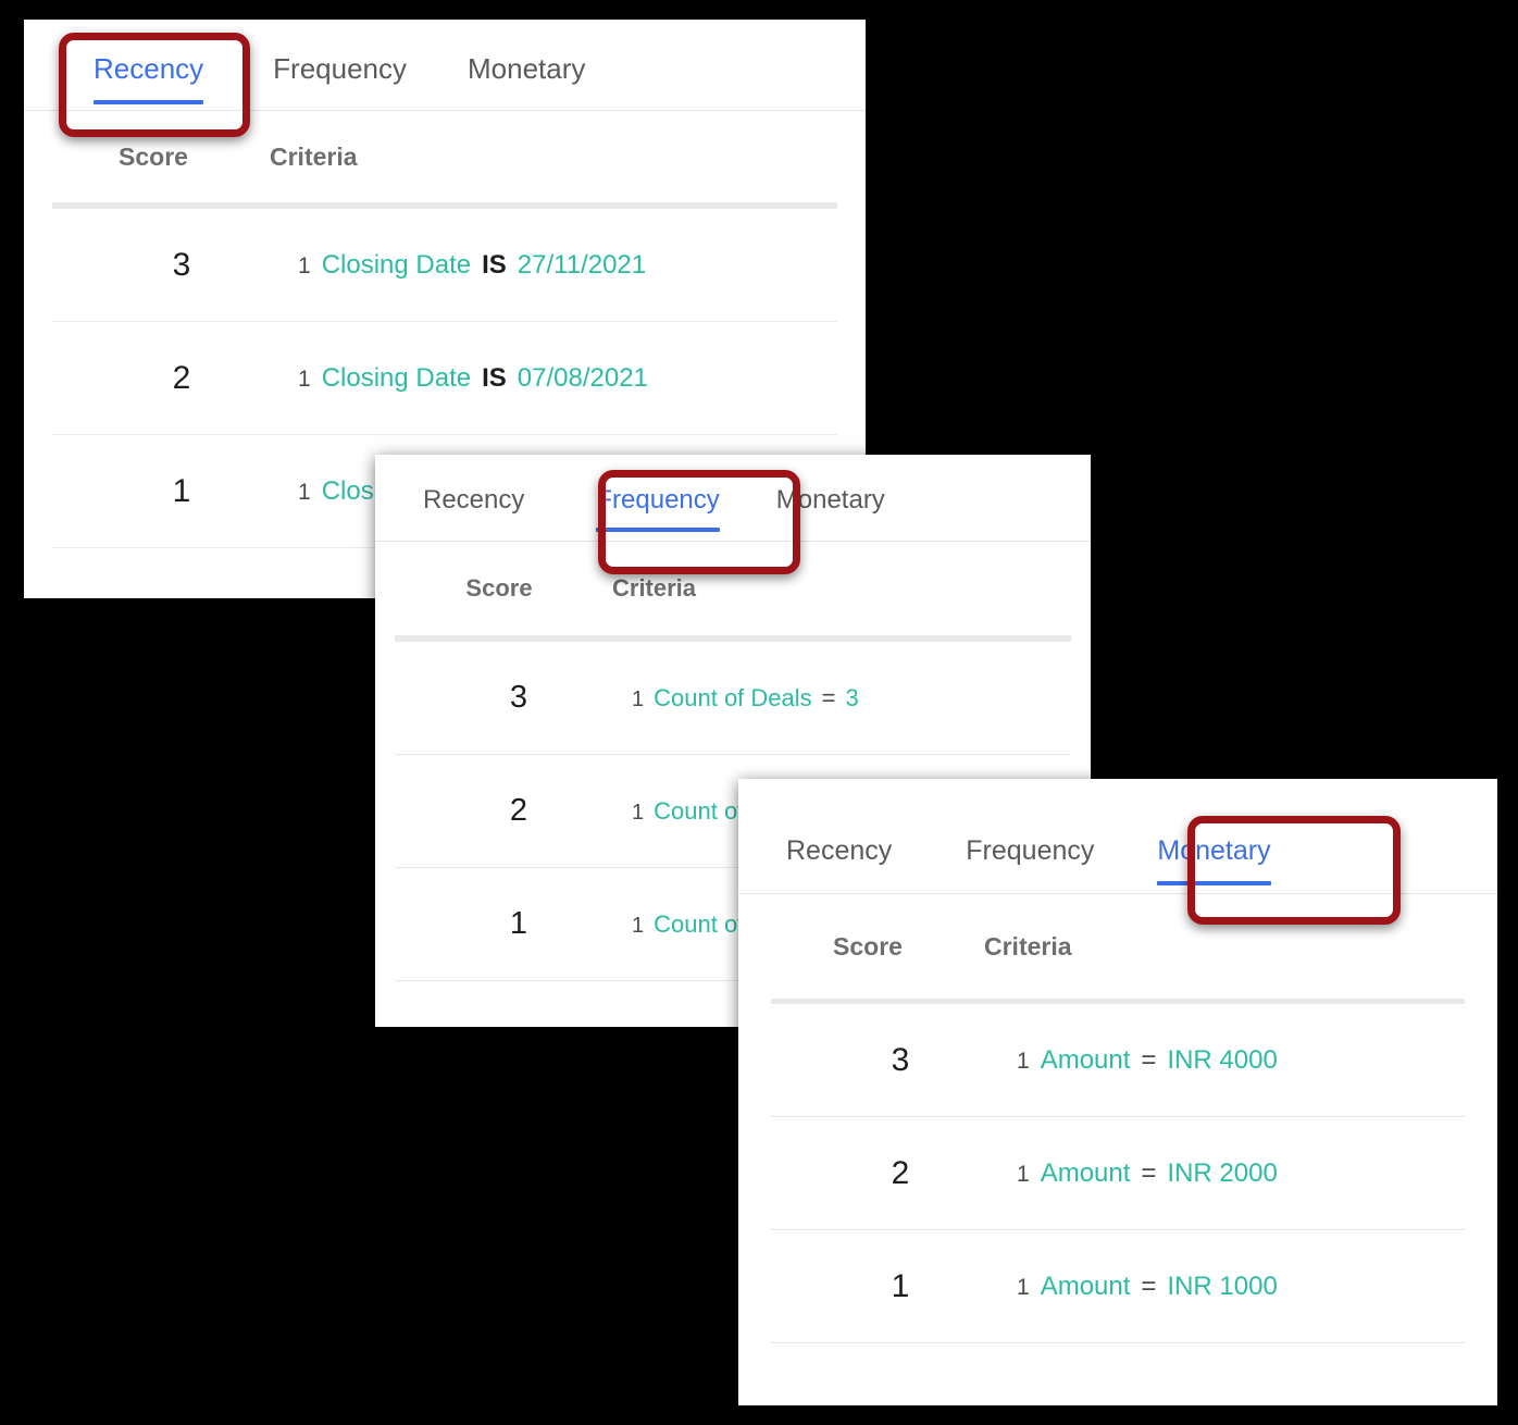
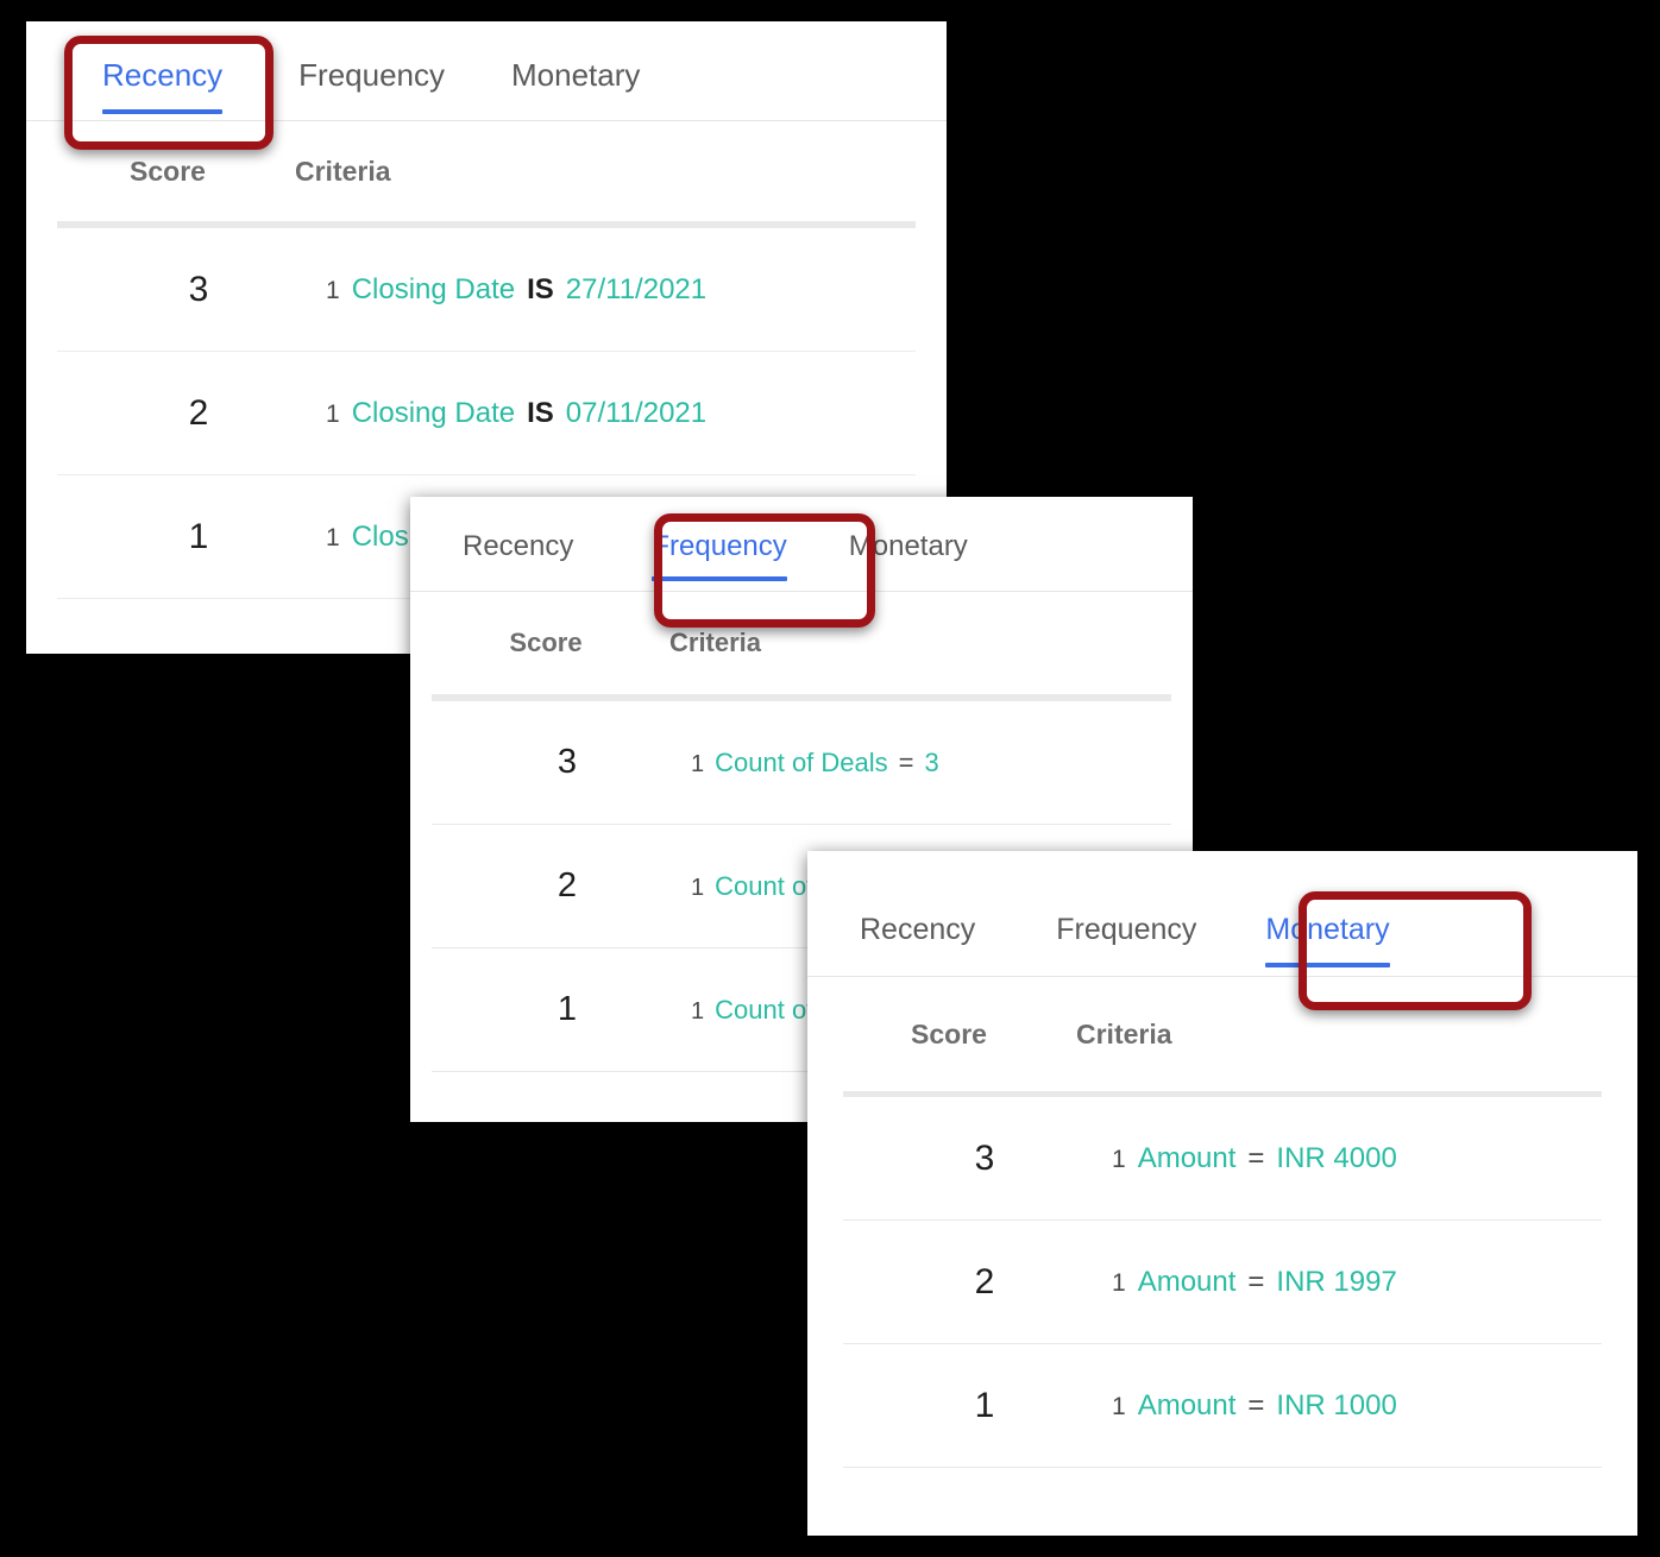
  Recency
  Frequency
  Monetary
  Score
  Criteria
  3
  1
  Closing Date
  IS
  27/11/2021
  2
  1
  Closing Date
  IS
- 07/08/2021
+ 07/11/2021
  1
  1
  Recency
  Frequency
  Monetary
  Score
  Criteria
  3
  1
  Count of Deals
  =
  3
  2
  1
  Count o
  1
  1
  Count o
  Recency
  Frequency
  Monetary
  Score
  Criteria
  3
  1
  Amount
  =
  INR 4000
  2
  1
  Amount
  =
- INR 2000
+ INR 1997
  1
  1
  Amount
  =
  INR 1000
